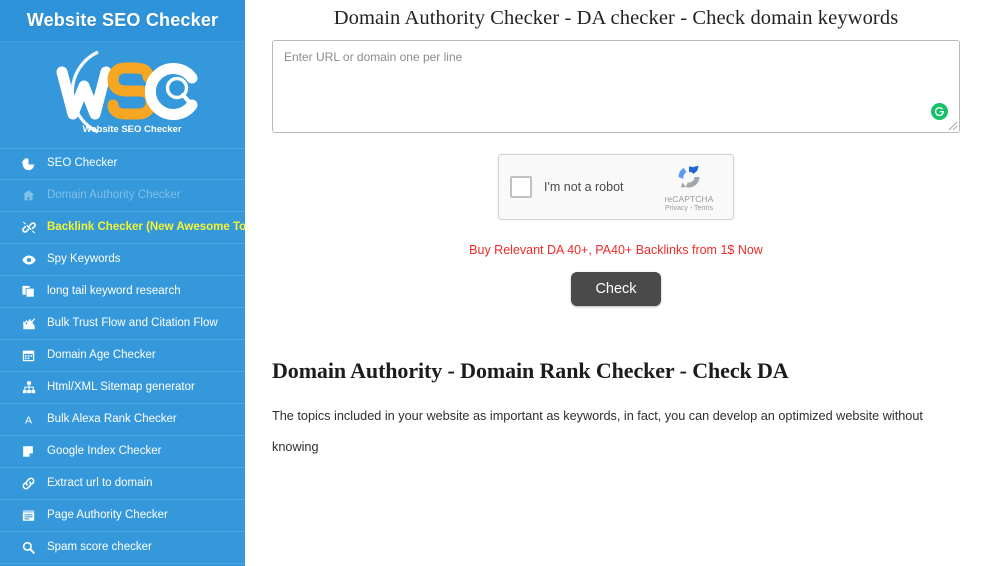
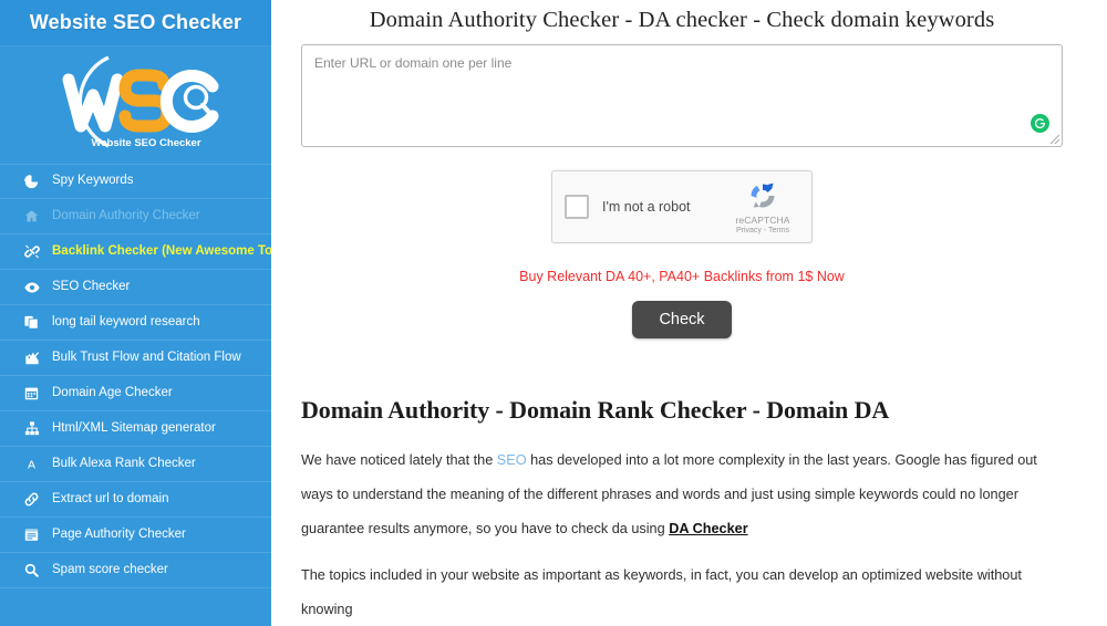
  Website SEO Checker
  Website SEO Checker
- SEO Checker
+ Spy Keywords
  Domain Authority Checker
  Backlink Checker (New Awesome To
- Spy Keywords
+ SEO Checker
  long tail keyword research
  Bulk Trust Flow and Citation Flow
  Domain Age Checker
  Html/XML Sitemap generator
  A
  Bulk Alexa Rank Checker
- Google Index Checker
  Extract url to domain
  Page Authority Checker
  Spam score checker
  Domain Authority Checker - DA checker - Check domain keywords
  Enter URL or domain one per line
  I'm not a robot
  reCAPTCHA
  Buy Relevant DA 40+, PA40+ Backlinks from 1$ Now
  Check
- Domain Authority - Domain Rank Checker - Check DA
+ Domain Authority - Domain Rank Checker - Domain DA
+ We have noticed lately that the SEO has developed into a lot more complexity in the last years. Google has figured out ways to understand the meaning of the different phrases and words and just using simple keywords could no longer guarantee results anymore, so you have to check da using DA Checker
  The topics included in your website as important as keywords, in fact, you can develop an optimized website without knowing
